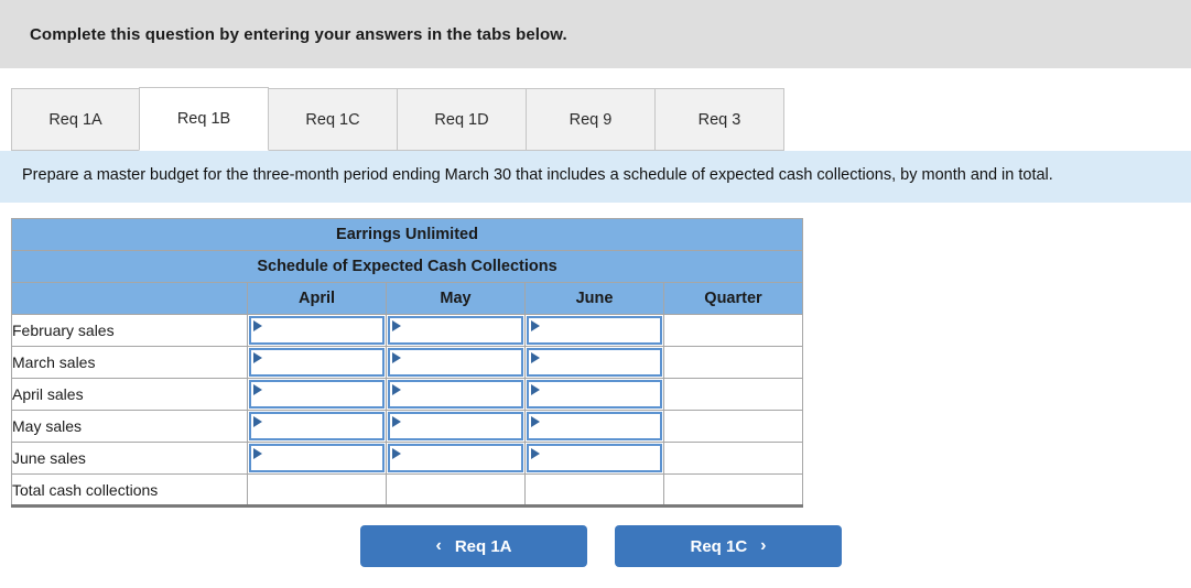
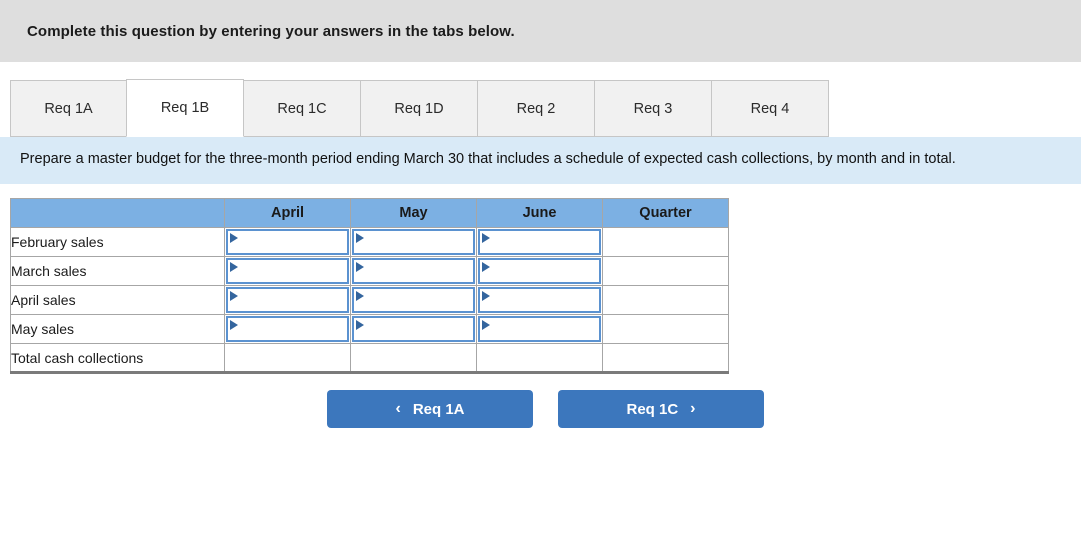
  Complete this question by entering your answers in the tabs below.
  Req 1A
  Req 1B
  Req 1C
  Req 1D
- Req 9
+ Req 2
  Req 3
+ Req 4
  Prepare a master budget for the three-month period ending March 30 that includes a schedule of expected cash collections, by month and in total.
- Earrings Unlimited
- Schedule of Expected Cash Collections
  	April	May	June	Quarter
  February sales
  March sales
  April sales
  May sales
- June sales
  Total cash collections
  ‹
  Req 1A
  Req 1C
  ›
